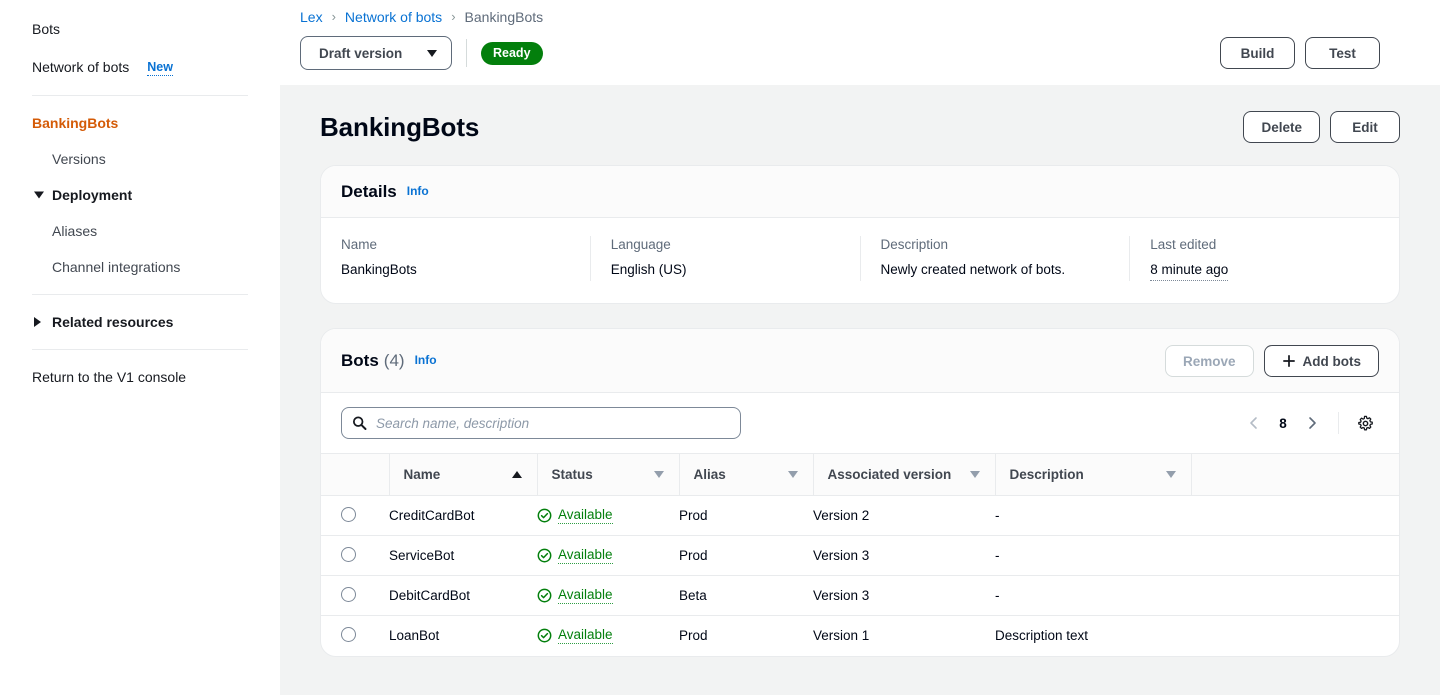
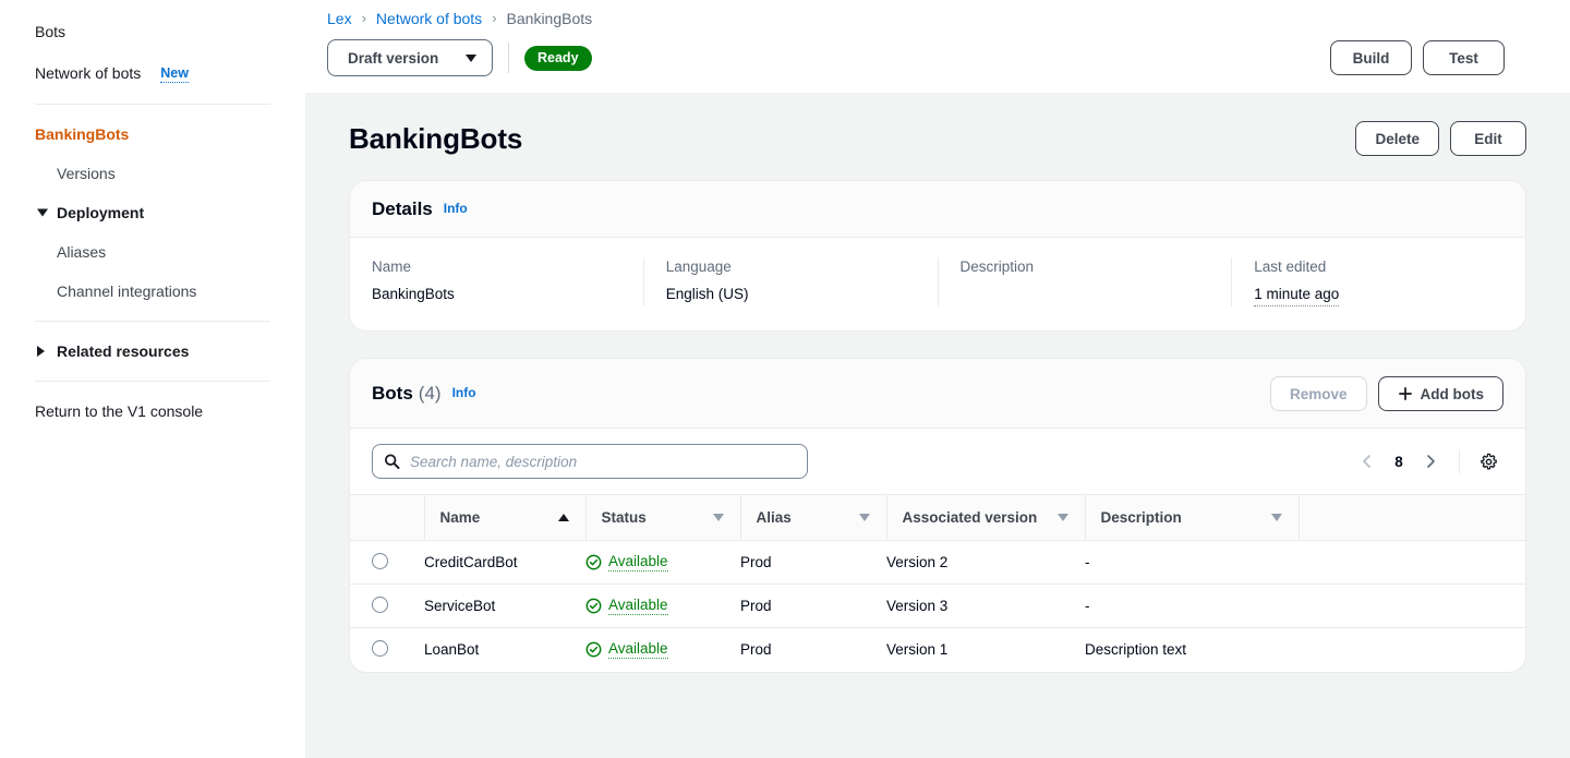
  Bots
  Network of bots
  New
  BankingBots
  Versions
  Deployment
  Aliases
  Channel integrations
  Related resources
  Return to the V1 console
  Lex
  ›
  Network of bots
  ›
  BankingBots
  Draft version
  Ready
  Build
  Test
  BankingBots
  Delete
  Edit
  Details
  Info
  Name
  BankingBots
  Language
  English (US)
  Description
- Newly created network of bots.
  Last edited
- 8 minute ago
+ 1 minute ago
  Bots
  (4)
  Info
  Remove
  Add bots
  Search name, description
  8
  	Name	Status	Alias	Associated version	Description
  	CreditCardBot	Available	Prod	Version 2	-
  	ServiceBot	Available	Prod	Version 3	-
- 	DebitCardBot	Available	Beta	Version 3	-
  	LoanBot	Available	Prod	Version 1	Description text
